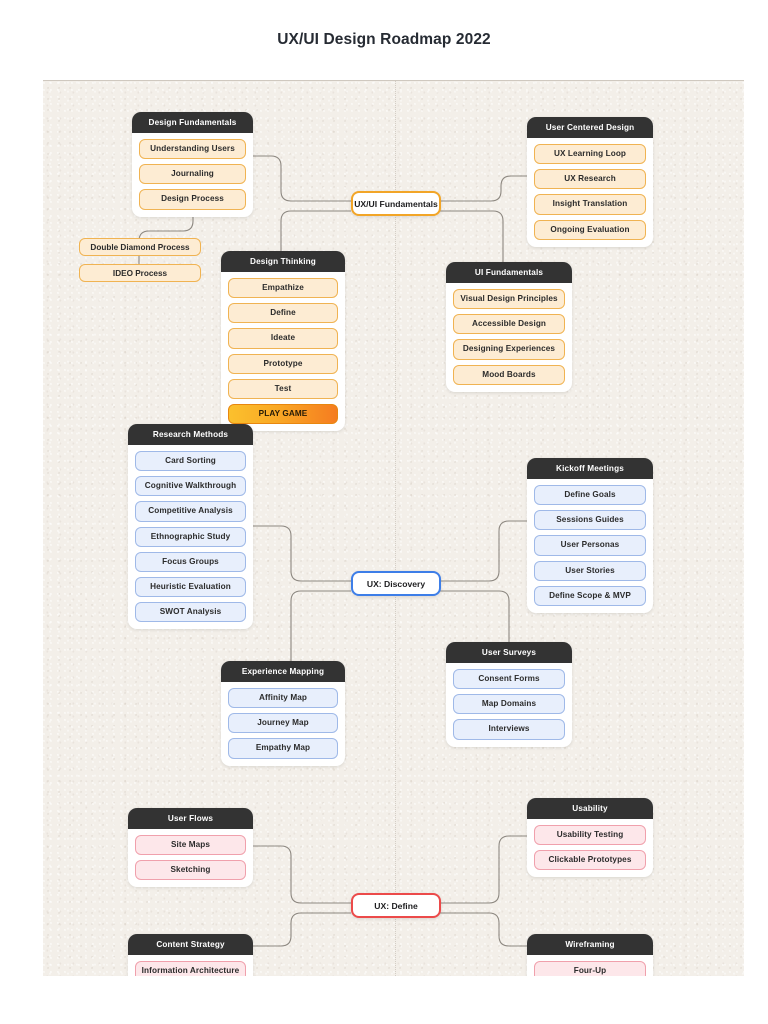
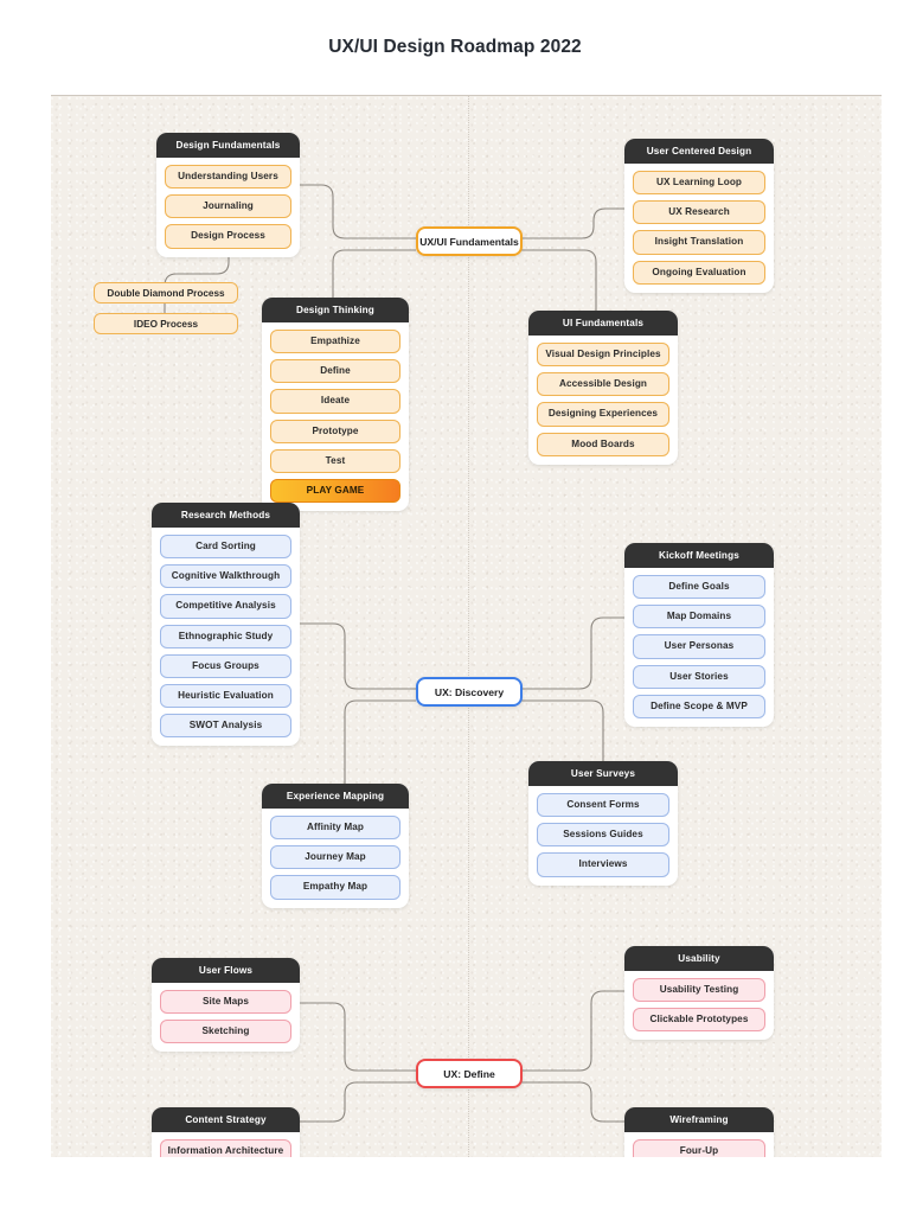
  UX/UI Design Roadmap 2022
  UX/UI Fundamentals
  UX: Discovery
  UX: Define
  Double Diamond Process
  IDEO Process
  Design Fundamentals
  Understanding Users
  Journaling
  Design Process
  User Centered Design
  UX Learning Loop
  UX Research
  Insight Translation
  Ongoing Evaluation
  Design Thinking
  Empathize
  Define
  Ideate
  Prototype
  Test
  PLAY GAME
  UI Fundamentals
  Visual Design Principles
  Accessible Design
  Designing Experiences
  Mood Boards
  Research Methods
  Card Sorting
  Cognitive Walkthrough
  Competitive Analysis
  Ethnographic Study
  Focus Groups
  Heuristic Evaluation
  SWOT Analysis
  Kickoff Meetings
  Define Goals
- Sessions Guides
+ Map Domains
  User Personas
  User Stories
  Define Scope & MVP
  Experience Mapping
  Affinity Map
  Journey Map
  Empathy Map
  User Surveys
  Consent Forms
- Map Domains
+ Sessions Guides
  Interviews
  User Flows
  Site Maps
  Sketching
  Usability
  Usability Testing
  Clickable Prototypes
  Content Strategy
  Information Architecture
  Wireframing
  Four-Up
